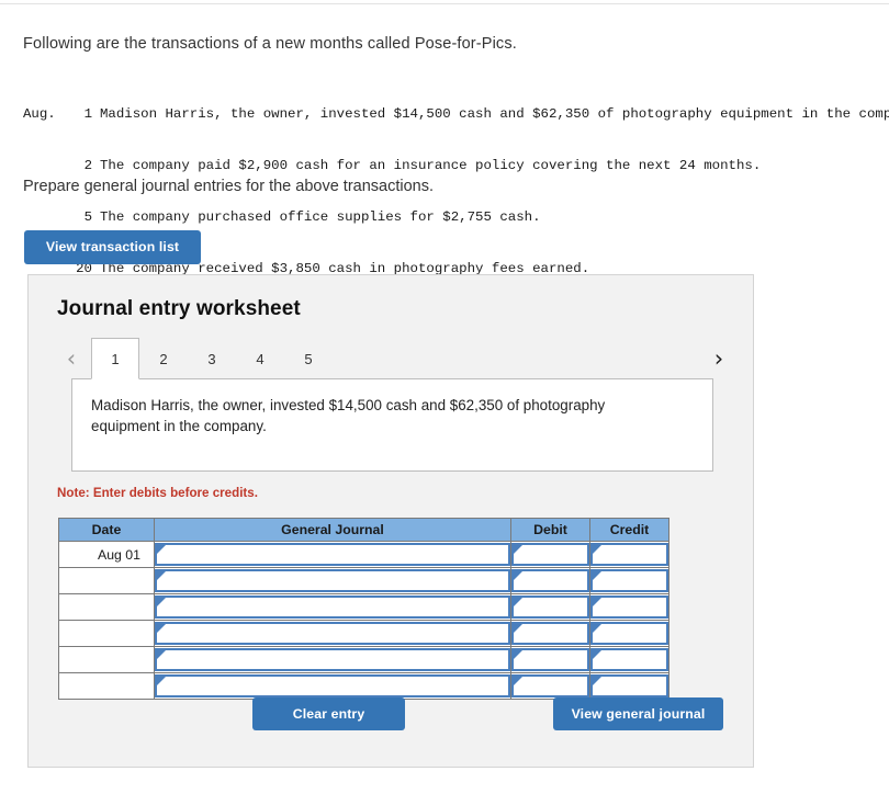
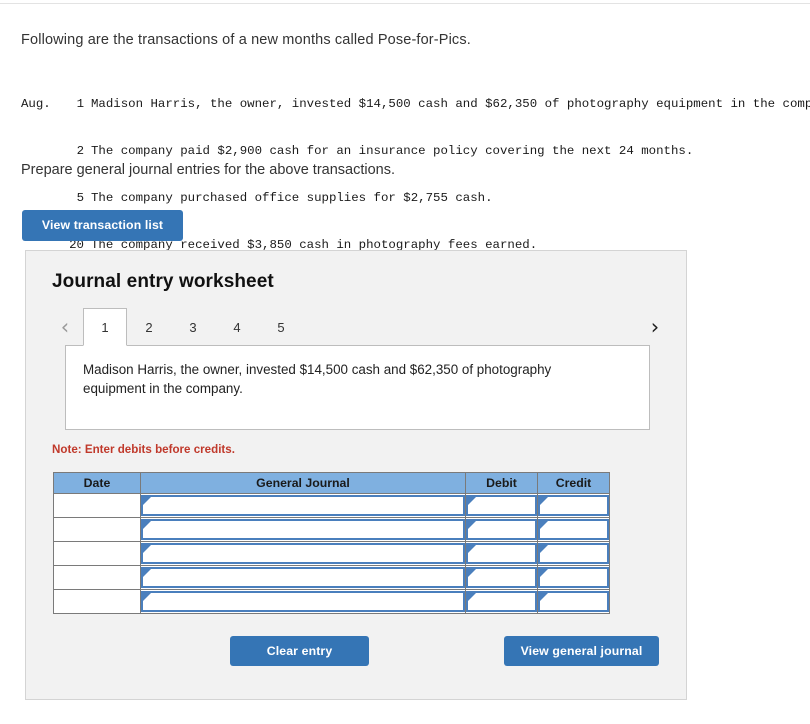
  Following are the transactions of a new months called Pose-for-Pics.
  Aug. 1 Madison Harris, the owner, invested $14,500 cash and $62,350 of photography equipment in the comp
  2 The company paid $2,900 cash for an insurance policy covering the next 24 months.
  5 The company purchased office supplies for $2,755 cash.
  20 The company received $3,850 cash in photography fees earned.
  Prepare general journal entries for the above transactions.
  View transaction list
  Journal entry worksheet
  ‹
  1
  2
  3
  4
  5
  ›
  Madison Harris, the owner, invested $14,500 cash and $62,350 of photography equipment in the company.
  Note: Enter debits before credits.
  Date	General Journal	Debit	Credit
- Aug 01
  Clear entry
  View general journal
